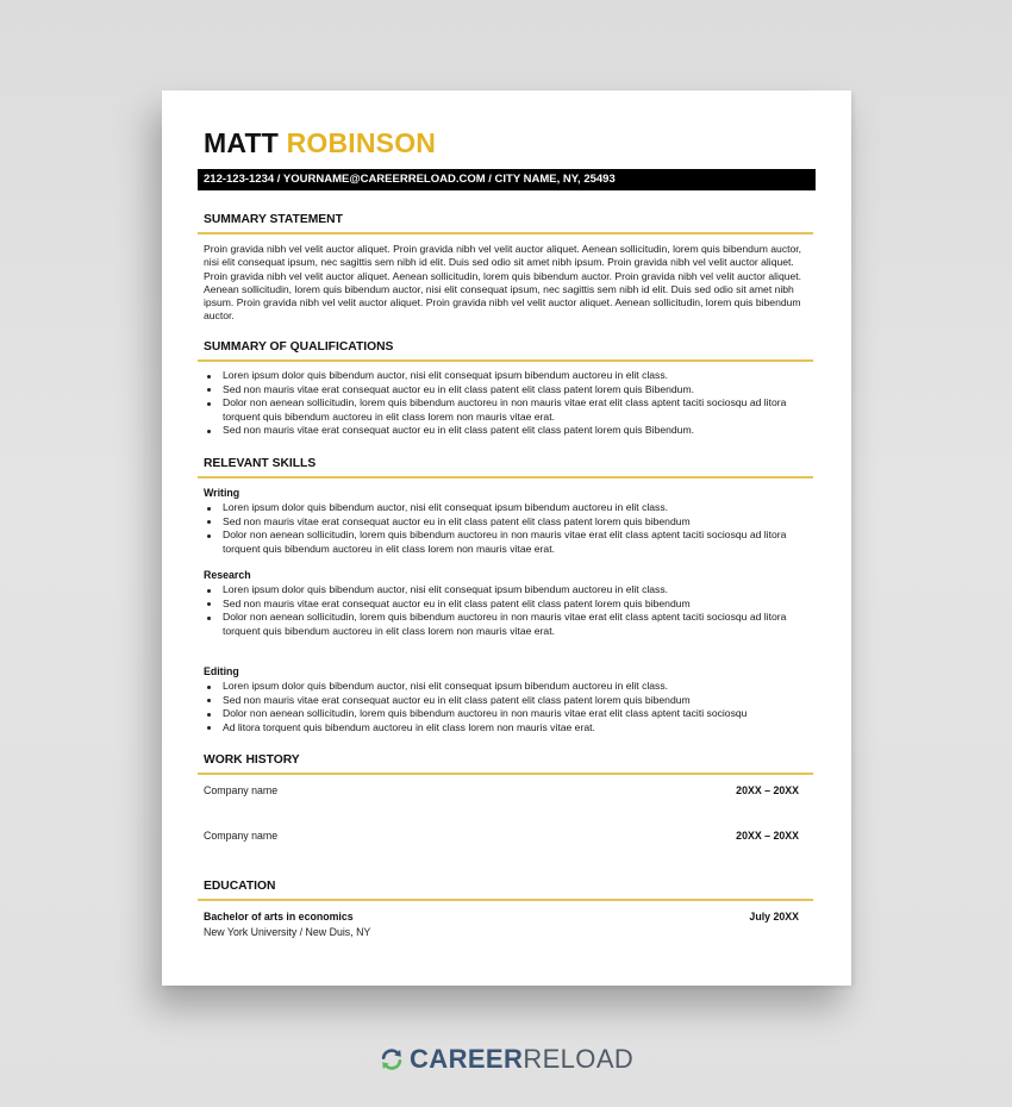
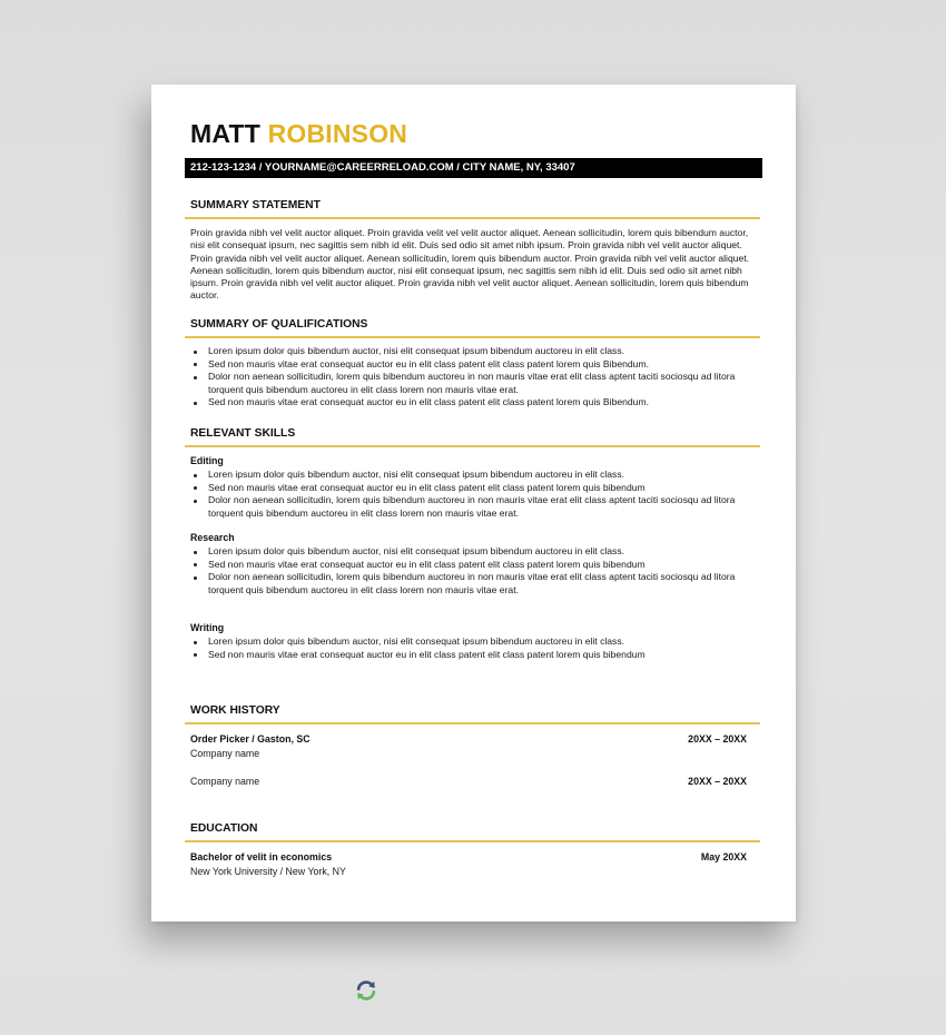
  MATT ROBINSON
- 212-123-1234 / YOURNAME@CAREERRELOAD.COM / CITY NAME, NY, 25493
+ 212-123-1234 / YOURNAME@CAREERRELOAD.COM / CITY NAME, NY, 33407
  SUMMARY STATEMENT
- Proin gravida nibh vel velit auctor aliquet. Proin gravida nibh vel velit auctor aliquet. Aenean sollicitudin, lorem quis bibendum auctor, nisi elit consequat ipsum, nec sagittis sem nibh id elit. Duis sed odio sit amet nibh ipsum. Proin gravida nibh vel velit auctor aliquet. Proin gravida nibh vel velit auctor aliquet. Aenean sollicitudin, lorem quis bibendum auctor. Proin gravida nibh vel velit auctor aliquet. Aenean sollicitudin, lorem quis bibendum auctor, nisi elit consequat ipsum, nec sagittis sem nibh id elit. Duis sed odio sit amet nibh ipsum. Proin gravida nibh vel velit auctor aliquet. Proin gravida nibh vel velit auctor aliquet. Aenean sollicitudin, lorem quis bibendum auctor.
+ Proin gravida nibh vel velit auctor aliquet. Proin gravida velit vel velit auctor aliquet. Aenean sollicitudin, lorem quis bibendum auctor, nisi elit consequat ipsum, nec sagittis sem nibh id elit. Duis sed odio sit amet nibh ipsum. Proin gravida nibh vel velit auctor aliquet. Proin gravida nibh vel velit auctor aliquet. Aenean sollicitudin, lorem quis bibendum auctor. Proin gravida nibh vel velit auctor aliquet. Aenean sollicitudin, lorem quis bibendum auctor, nisi elit consequat ipsum, nec sagittis sem nibh id elit. Duis sed odio sit amet nibh ipsum. Proin gravida nibh vel velit auctor aliquet. Proin gravida nibh vel velit auctor aliquet. Aenean sollicitudin, lorem quis bibendum auctor.
  SUMMARY OF QUALIFICATIONS
  Loren ipsum dolor quis bibendum auctor, nisi elit consequat ipsum bibendum auctoreu in elit class.
  Sed non mauris vitae erat consequat auctor eu in elit class patent elit class patent lorem quis Bibendum.
  Dolor non aenean sollicitudin, lorem quis bibendum auctoreu in non mauris vitae erat elit class aptent taciti sociosqu ad litora torquent quis bibendum auctoreu in elit class lorem non mauris vitae erat.
  Sed non mauris vitae erat consequat auctor eu in elit class patent elit class patent lorem quis Bibendum.
  RELEVANT SKILLS
- Writing
+ Editing
  Loren ipsum dolor quis bibendum auctor, nisi elit consequat ipsum bibendum auctoreu in elit class.
  Sed non mauris vitae erat consequat auctor eu in elit class patent elit class patent lorem quis bibendum
  Dolor non aenean sollicitudin, lorem quis bibendum auctoreu in non mauris vitae erat elit class aptent taciti sociosqu ad litora torquent quis bibendum auctoreu in elit class lorem non mauris vitae erat.
  Research
  Loren ipsum dolor quis bibendum auctor, nisi elit consequat ipsum bibendum auctoreu in elit class.
  Sed non mauris vitae erat consequat auctor eu in elit class patent elit class patent lorem quis bibendum
  Dolor non aenean sollicitudin, lorem quis bibendum auctoreu in non mauris vitae erat elit class aptent taciti sociosqu ad litora torquent quis bibendum auctoreu in elit class lorem non mauris vitae erat.
- Editing
+ Writing
  Loren ipsum dolor quis bibendum auctor, nisi elit consequat ipsum bibendum auctoreu in elit class.
  Sed non mauris vitae erat consequat auctor eu in elit class patent elit class patent lorem quis bibendum
- Dolor non aenean sollicitudin, lorem quis bibendum auctoreu in non mauris vitae erat elit class aptent taciti sociosqu
- Ad litora torquent quis bibendum auctoreu in elit class lorem non mauris vitae erat.
  WORK HISTORY
+ Order Picker / Gaston, SC
  Company name
  20XX – 20XX
  Company name
  20XX – 20XX
  EDUCATION
- Bachelor of arts in economics
+ Bachelor of velit in economics
- New York University / New Duis, NY
+ New York University / New York, NY
- July 20XX
+ May 20XX
- CAREERRELOAD
